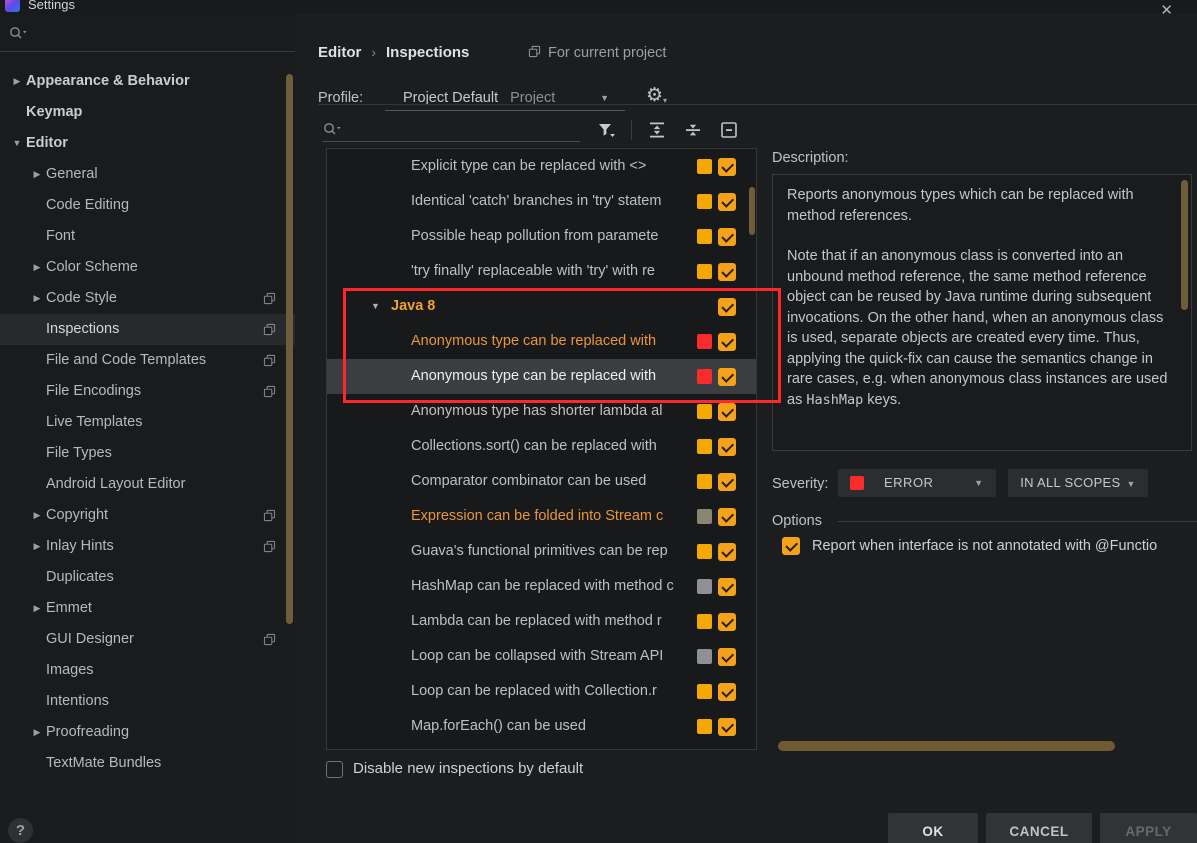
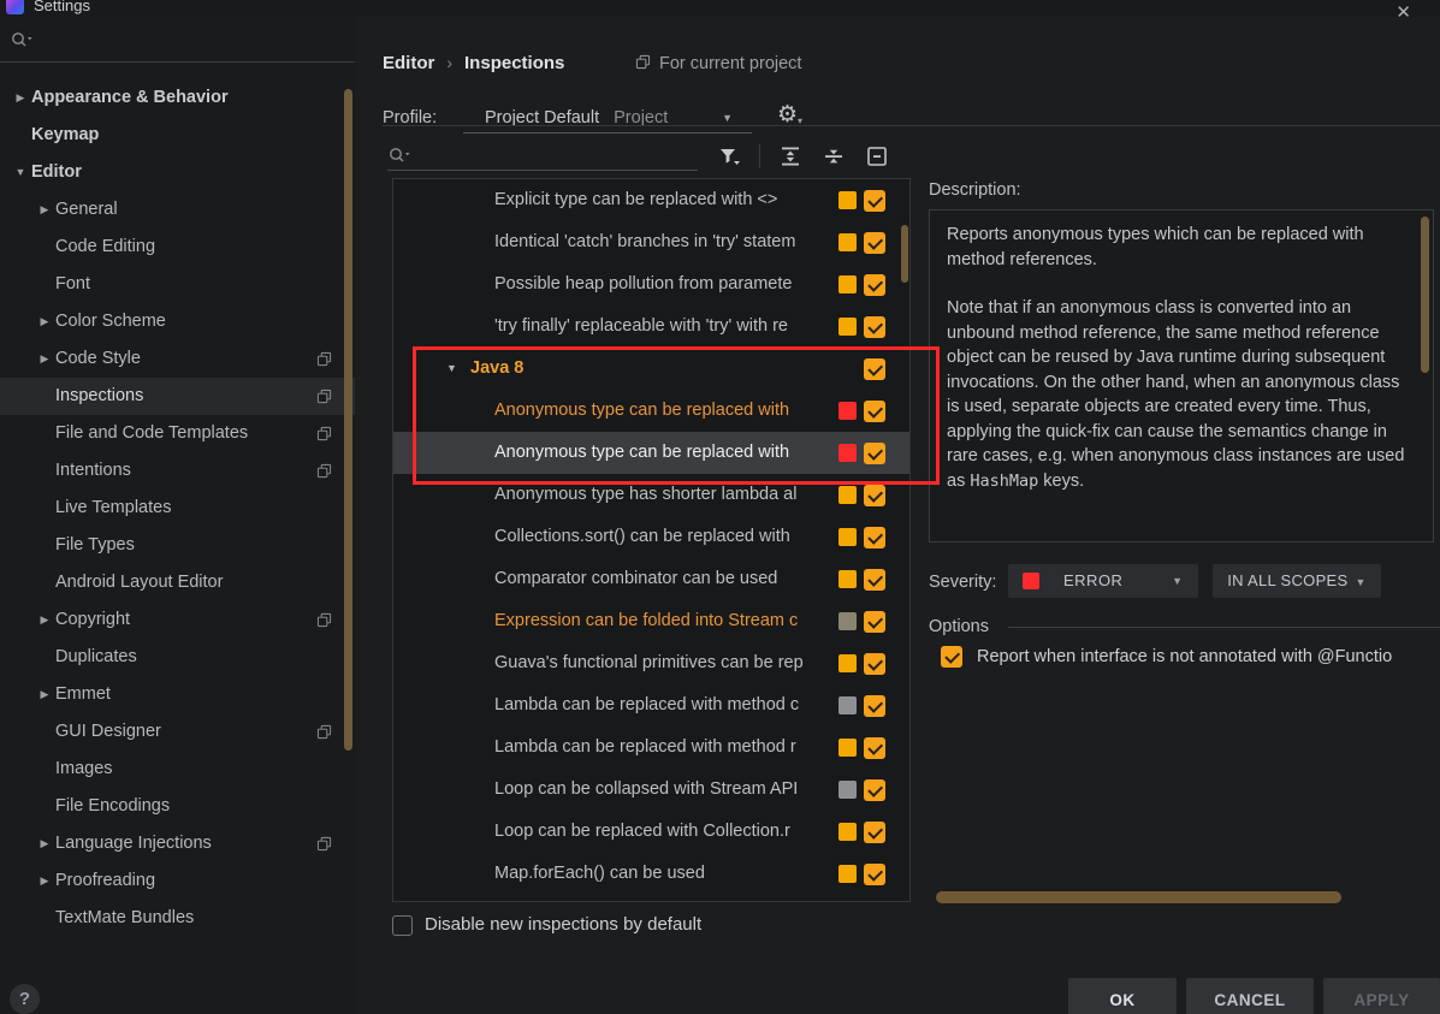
  Settings
  ✕
  ▶ Appearance & Behavior
  Keymap
  ▼ Editor
  ▶ General
  Code Editing
  Font
  ▶ Color Scheme
  ▶ Code Style
  Inspections
  File and Code Templates
- File Encodings
+ Intentions
  Live Templates
  File Types
  Android Layout Editor
  ▶ Copyright
- ▶ Inlay Hints
  Duplicates
  ▶ Emmet
  GUI Designer
  Images
- Intentions
+ File Encodings
+ ▶ Language Injections
  ▶ Proofreading
  TextMate Bundles
  ?
  Editor › Inspections
  For current project
  Profile:
  Project Default Project
  ▼
  ⚙▾
  Explicit type can be replaced with <>
  Identical 'catch' branches in 'try' statem
  Possible heap pollution from paramete
  'try finally' replaceable with 'try' with re
  ▼
  Java 8
  Anonymous type can be replaced with
  Anonymous type can be replaced with
  Anonymous type has shorter lambda al
  Collections.sort() can be replaced with
  Comparator combinator can be used
  Expression can be folded into Stream c
  Guava's functional primitives can be rep
- HashMap can be replaced with method c
+ Lambda can be replaced with method c
  Lambda can be replaced with method r
  Loop can be collapsed with Stream API
  Loop can be replaced with Collection.r
  Map.forEach() can be used
  Disable new inspections by default
  Description:
  Reports anonymous types which can be replaced with method references.
  Note that if an anonymous class is converted into an unbound method reference, the same method reference object can be reused by Java runtime during subsequent invocations. On the other hand, when an anonymous class is used, separate objects are created every time. Thus, applying the quick-fix can cause the semantics change in rare cases, e.g. when anonymous class instances are used as HashMap keys.
  Severity:
  ERROR
  ▼
  IN ALL SCOPES ▼
  Options
  Report when interface is not annotated with @Functio
  OK
  CANCEL
  APPLY
